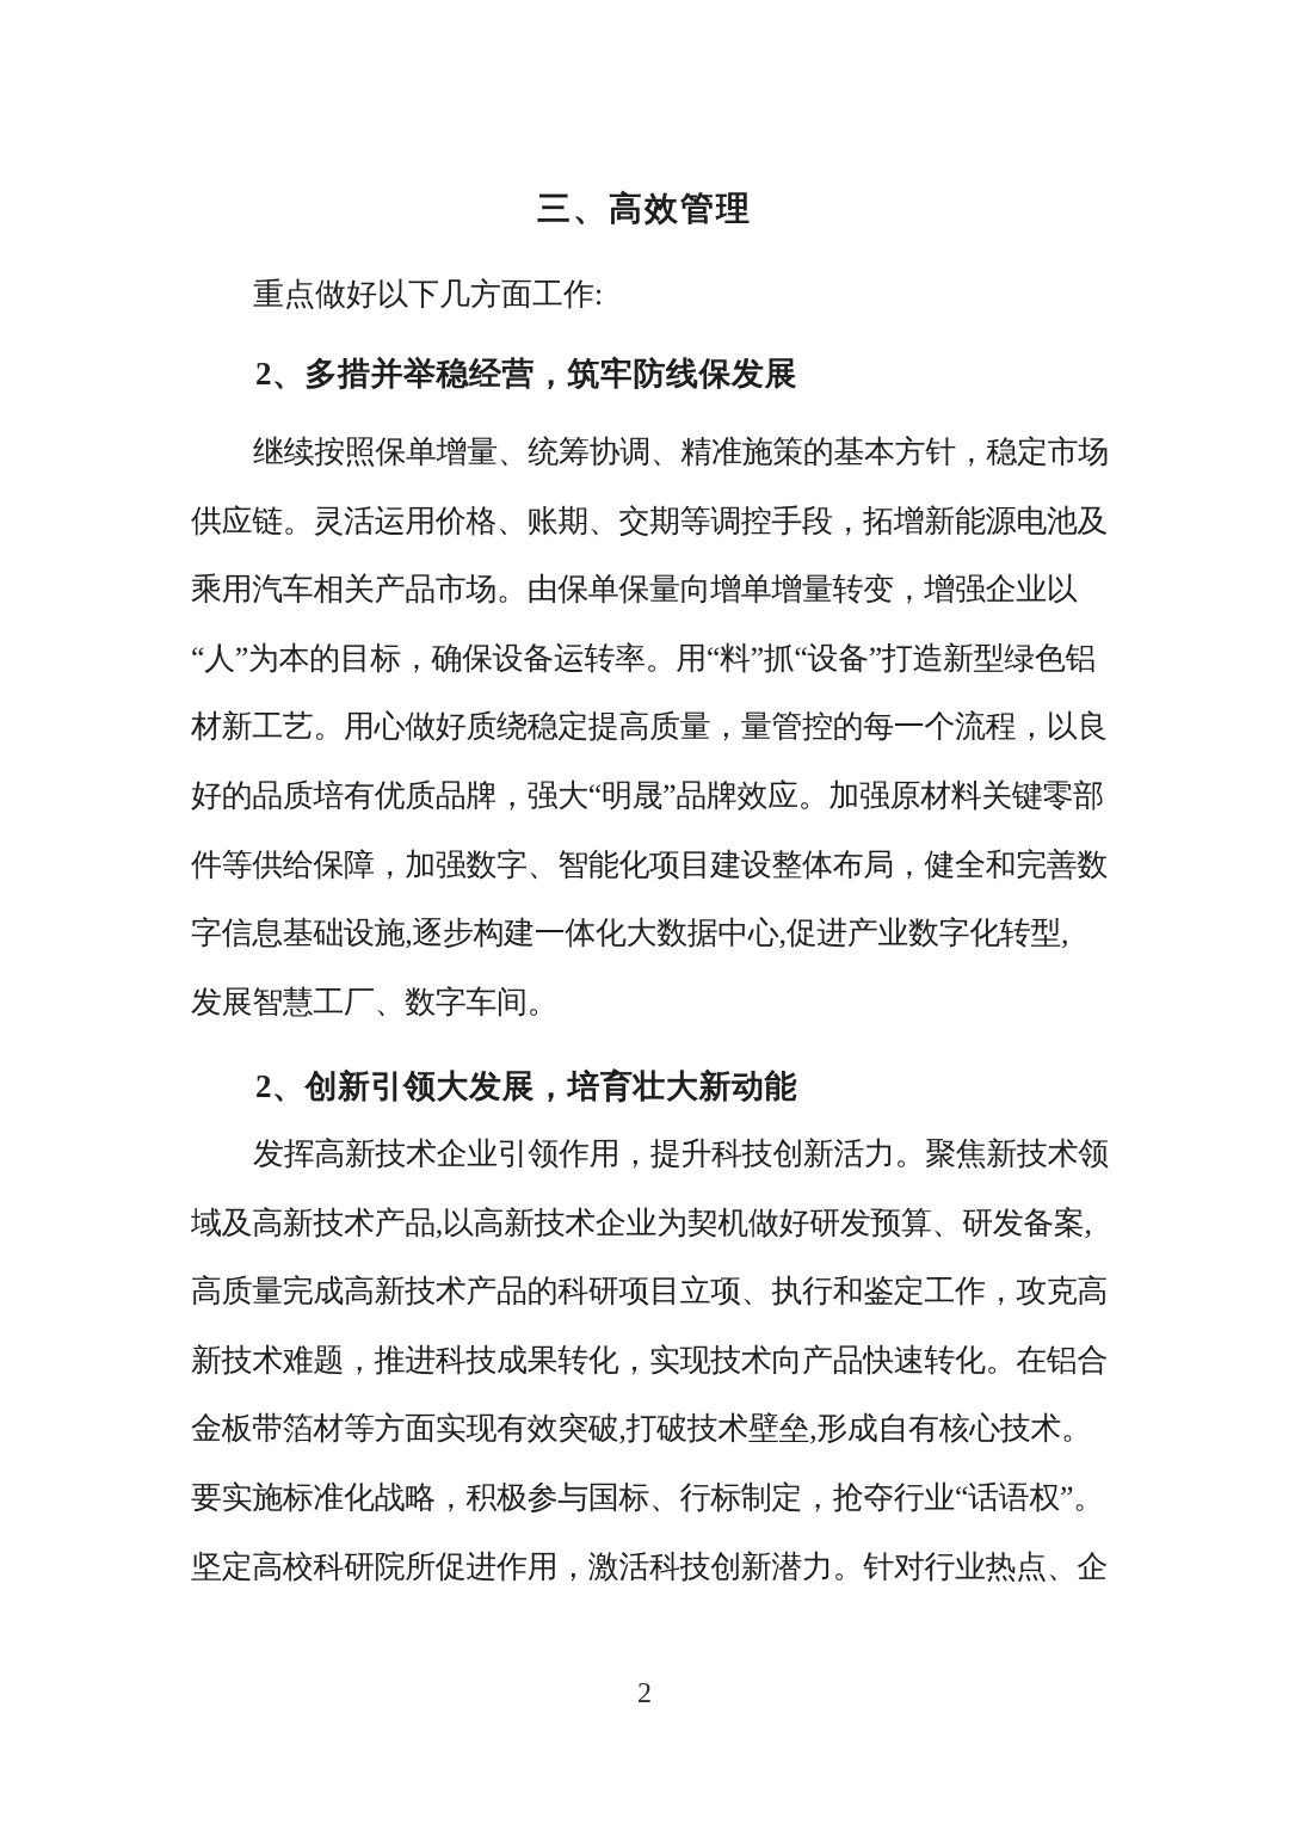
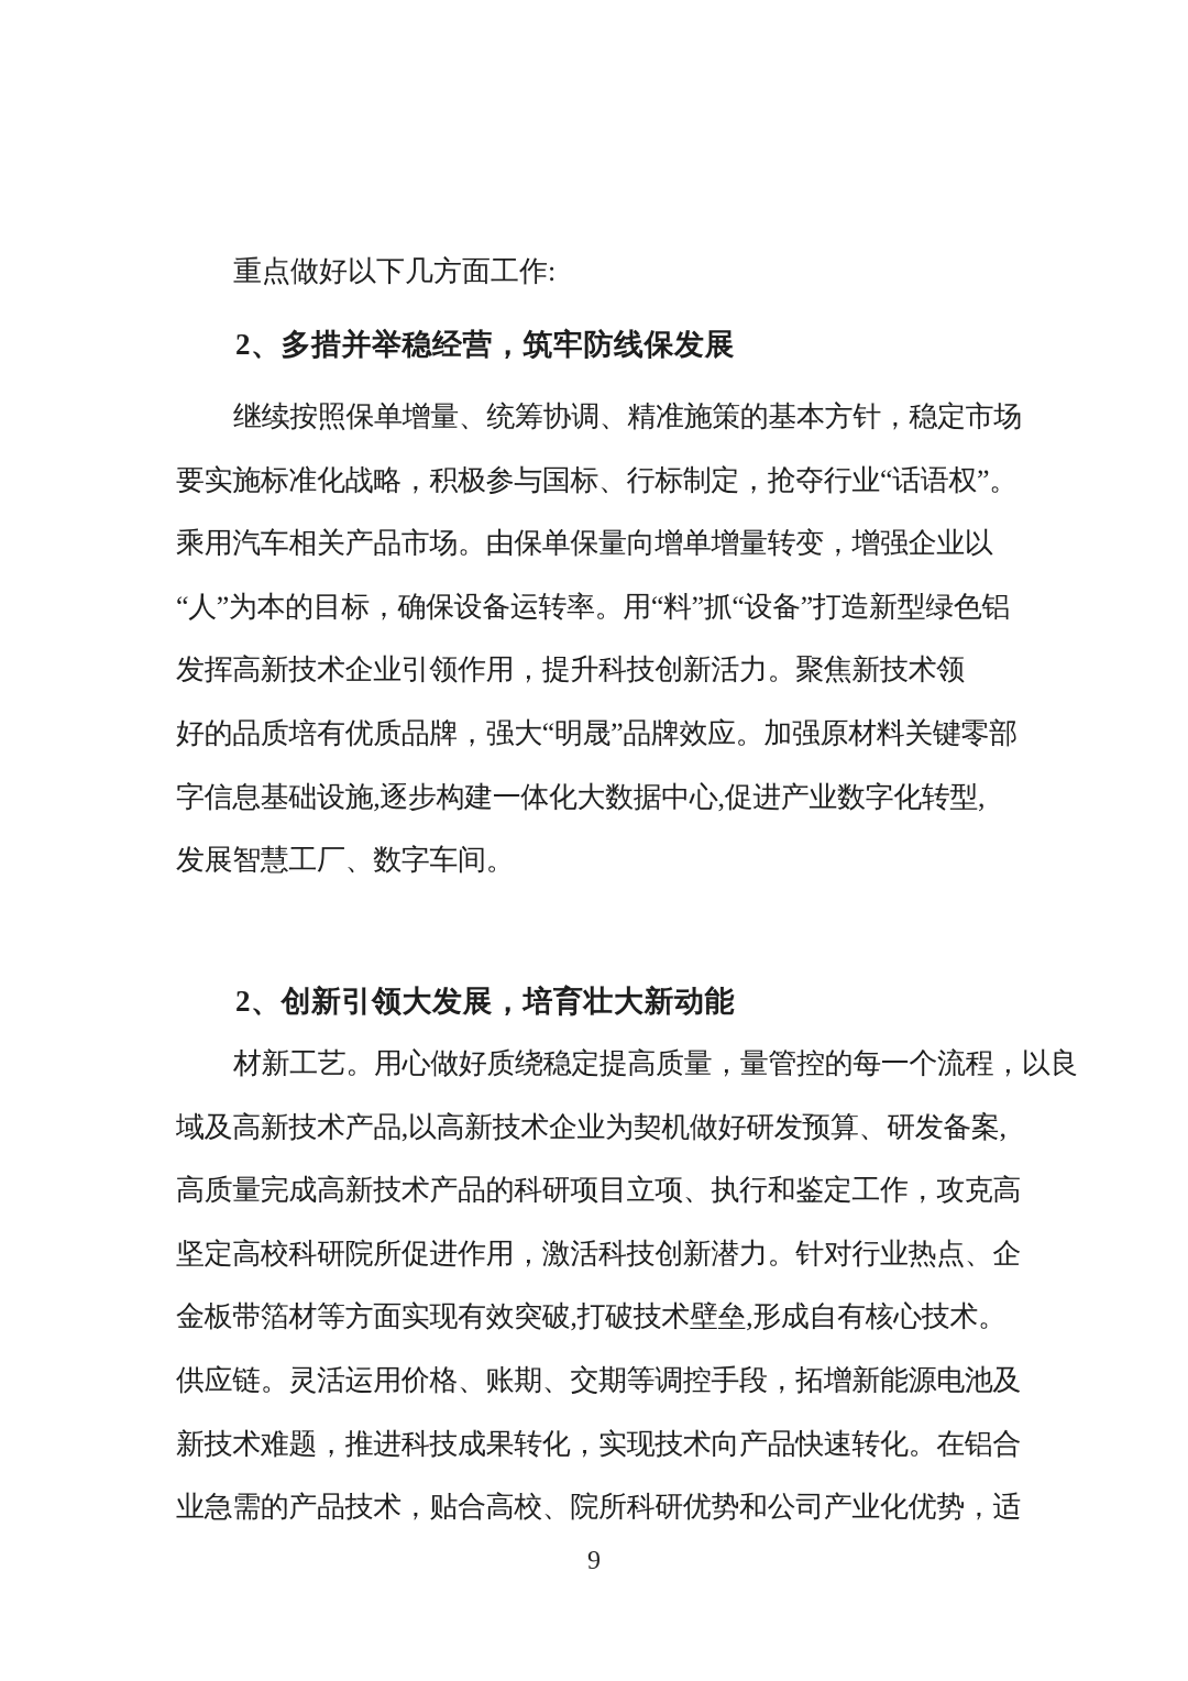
- 三、高效管理
  重点做好以下几方面工作:
  2、多措并举稳经营，筑牢防线保发展
  继续按照保单增量、统筹协调、精准施策的基本方针，稳定市场
- 供应链。灵活运用价格、账期、交期等调控手段，拓增新能源电池及
+ 要实施标准化战略，积极参与国标、行标制定，抢夺行业“话语权”。
  乘用汽车相关产品市场。由保单保量向增单增量转变，增强企业以
  “人”为本的目标，确保设备运转率。用“料”抓“设备”打造新型绿色铝
- 材新工艺。用心做好质绕稳定提高质量，量管控的每一个流程，以良
+ 发挥高新技术企业引领作用，提升科技创新活力。聚焦新技术领
  好的品质培有优质品牌，强大“明晟”品牌效应。加强原材料关键零部
- 件等供给保障，加强数字、智能化项目建设整体布局，健全和完善数
  字信息基础设施,逐步构建一体化大数据中心,促进产业数字化转型,
  发展智慧工厂、数字车间。
  2、创新引领大发展，培育壮大新动能
- 发挥高新技术企业引领作用，提升科技创新活力。聚焦新技术领
+ 材新工艺。用心做好质绕稳定提高质量，量管控的每一个流程，以良
  域及高新技术产品,以高新技术企业为契机做好研发预算、研发备案,
  高质量完成高新技术产品的科研项目立项、执行和鉴定工作，攻克高
- 新技术难题，推进科技成果转化，实现技术向产品快速转化。在铝合
+ 坚定高校科研院所促进作用，激活科技创新潜力。针对行业热点、企
  金板带箔材等方面实现有效突破,打破技术壁垒,形成自有核心技术。
- 要实施标准化战略，积极参与国标、行标制定，抢夺行业“话语权”。
+ 供应链。灵活运用价格、账期、交期等调控手段，拓增新能源电池及
- 坚定高校科研院所促进作用，激活科技创新潜力。针对行业热点、企
+ 新技术难题，推进科技成果转化，实现技术向产品快速转化。在铝合
+ 业急需的产品技术，贴合高校、院所科研优势和公司产业化优势，适
- 2
+ 9
